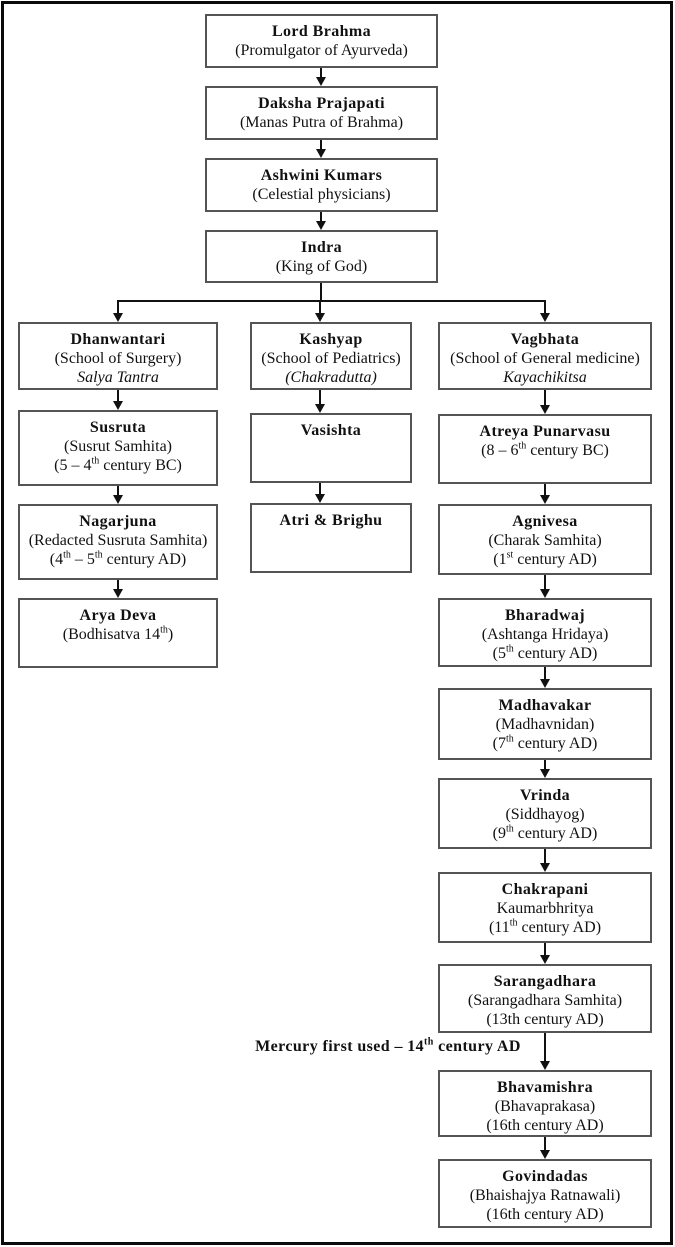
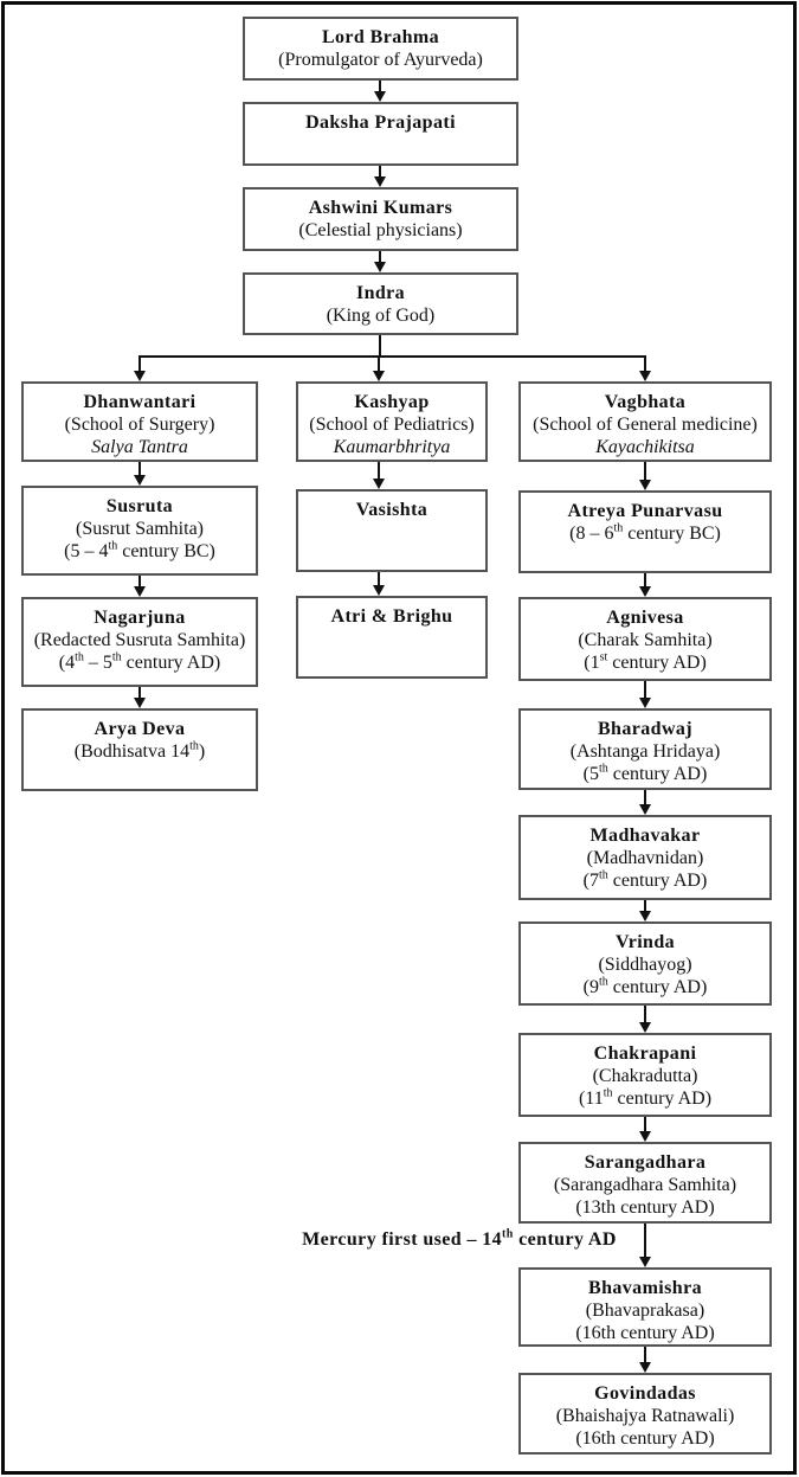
  Lord Brahma
  (Promulgator of Ayurveda)
  Daksha Prajapati
- (Manas Putra of Brahma)
  Ashwini Kumars
  (Celestial physicians)
  Indra
  (King of God)
  Dhanwantari
  (School of Surgery)
  Salya Tantra
  Susruta
  (Susrut Samhita)
  (5 – 4th century BC)
  Nagarjuna
  (Redacted Susruta Samhita)
  (4th – 5th century AD)
  Arya Deva
  (Bodhisatva 14th)
  Kashyap
  (School of Pediatrics)
- (Chakradutta)
+ Kaumarbhritya
  Vasishta
  Atri & Brighu
  Vagbhata
  (School of General medicine)
  Kayachikitsa
  Atreya Punarvasu
  (8 – 6th century BC)
  Agnivesa
  (Charak Samhita)
  (1st century AD)
  Bharadwaj
  (Ashtanga Hridaya)
  (5th century AD)
  Madhavakar
  (Madhavnidan)
  (7th century AD)
  Vrinda
  (Siddhayog)
  (9th century AD)
  Chakrapani
- Kaumarbhritya
+ (Chakradutta)
  (11th century AD)
  Sarangadhara
  (Sarangadhara Samhita)
  (13th century AD)
  Bhavamishra
  (Bhavaprakasa)
  (16th century AD)
  Govindadas
  (Bhaishajya Ratnawali)
  (16th century AD)
  Mercury first used – 14th century AD
